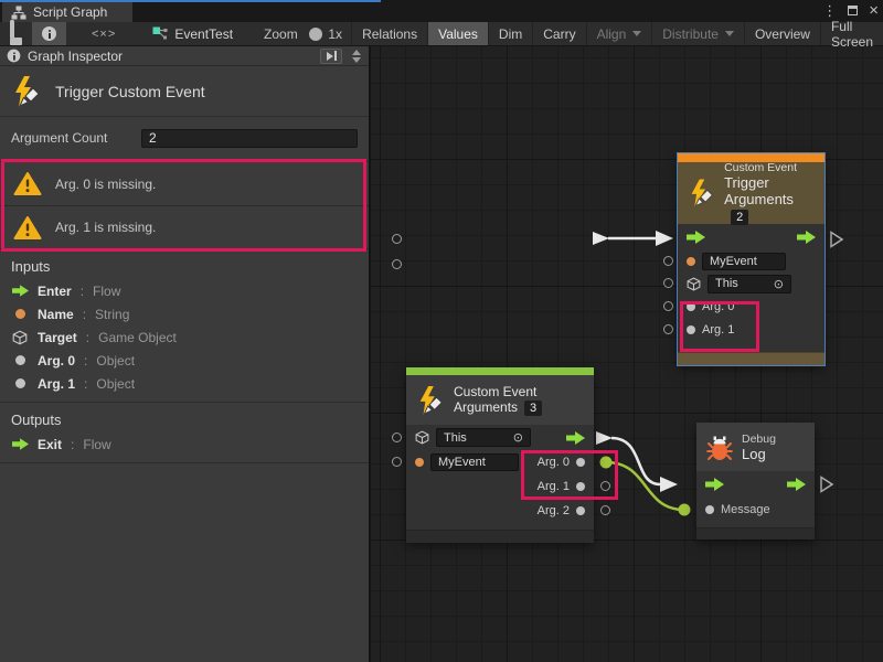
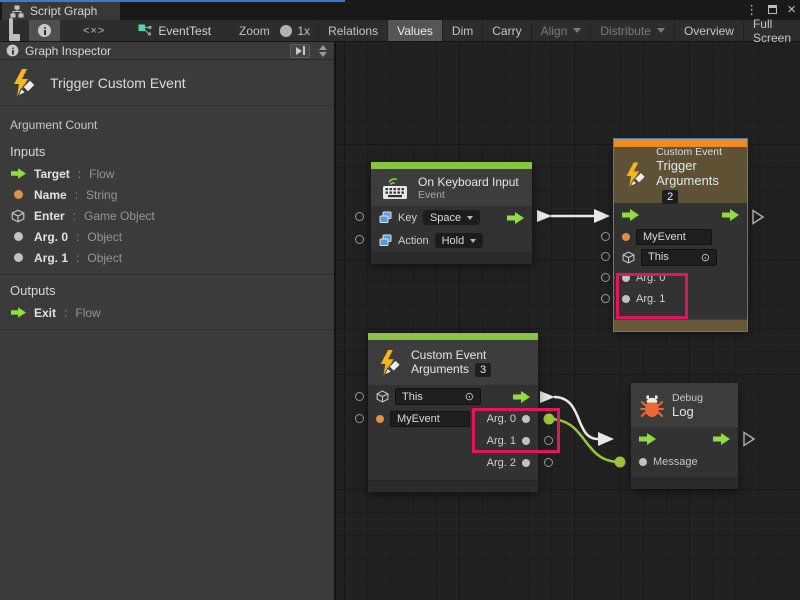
  Script Graph
  ⋮
  ×
  <×>
  EventTest
  Zoom
  1x
  Relations
  Values
  Dim
  Carry
  Align
  Distribute
  Overview
  Full Screen
  Graph Inspector
  Trigger Custom Event
  Argument Count
- 2
- Arg. 0 is missing.
- Arg. 1 is missing.
  Inputs
- Enter
+ Target
  :
  Flow
  Name
  :
  String
- Target
+ Enter
  :
  Game Object
  Arg. 0
  :
  Object
  Arg. 1
  :
  Object
  Outputs
  Exit
  :
  Flow
+ On Keyboard Input
+ Event
+ Key
+ Space
+ Action
+ Hold
  Custom Event
  Trigger
  Arguments2
  MyEvent
  This
  ⊙
  Arg. 0
  Arg. 1
  Custom Event
  Arguments 3
  This
  ⊙
  MyEvent
  Arg. 0
  Arg. 1
  Arg. 2
  Debug
  Log
  Message
